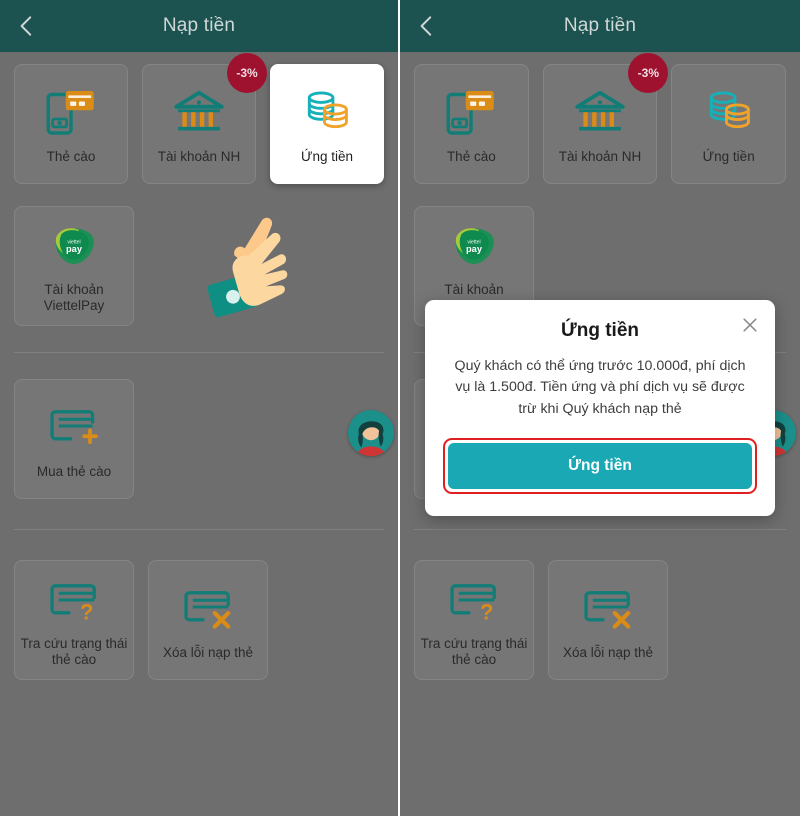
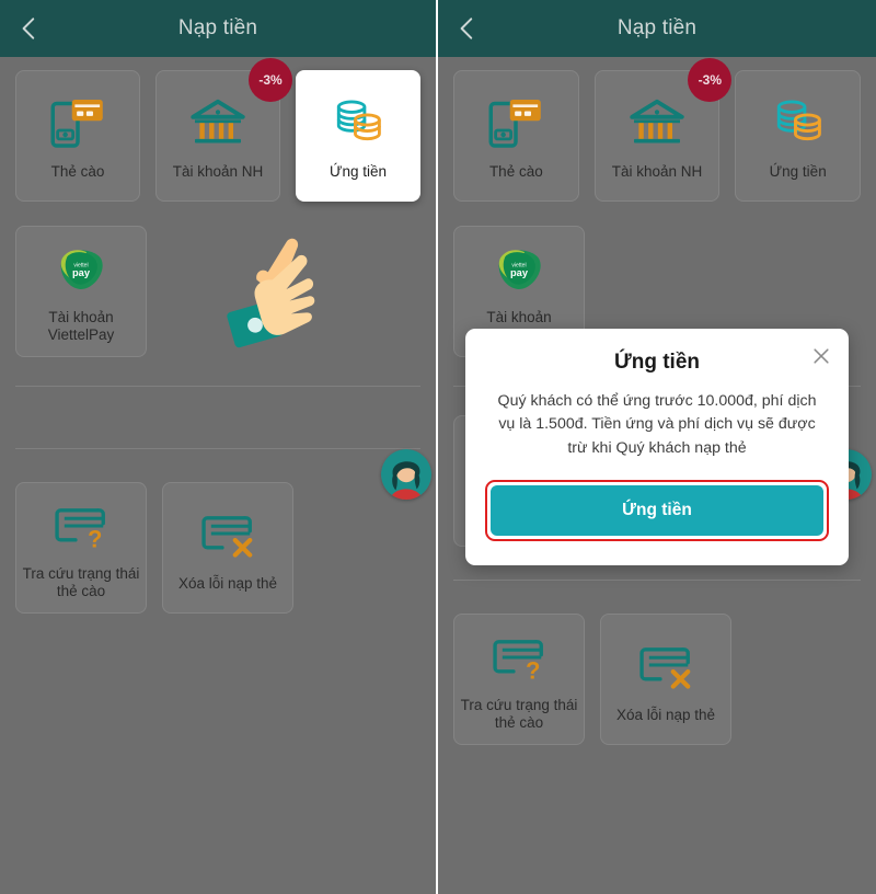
  Nạp tiền
  Thẻ cào
  -3%
  Tài khoản NH
  Ứng tiền
  Tài khoản
  ViettelPay
- Mua thẻ cào
  Tra cứu trạng thái
  thẻ cào
  Xóa lỗi nạp thẻ
  Nạp tiền
  Thẻ cào
  -3%
  Tài khoản NH
  Ứng tiền
  Tài khoản
  Tra cứu trạng thái
  thẻ cào
  Xóa lỗi nạp thẻ
  Ứng tiền
  Quý khách có thể ứng trước 10.000đ, phí dịch vụ là 1.500đ. Tiền ứng và phí dịch vụ sẽ được trừ khi Quý khách nạp thẻ
  Ứng tiền
